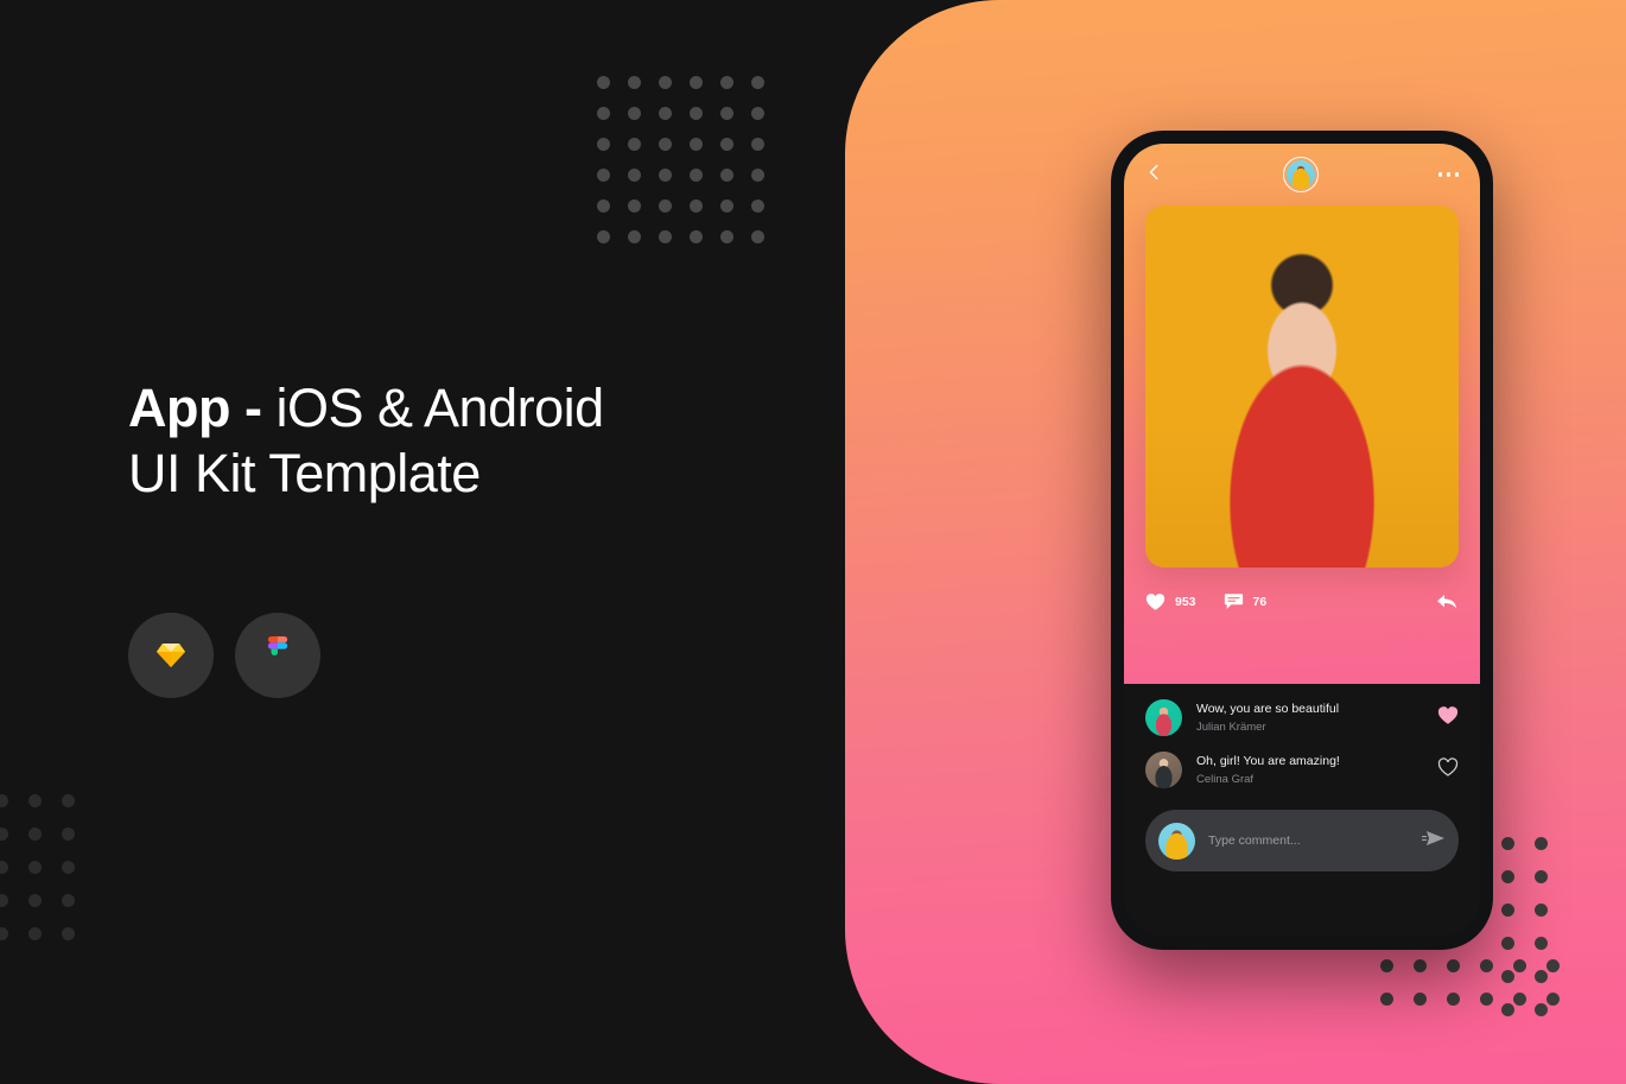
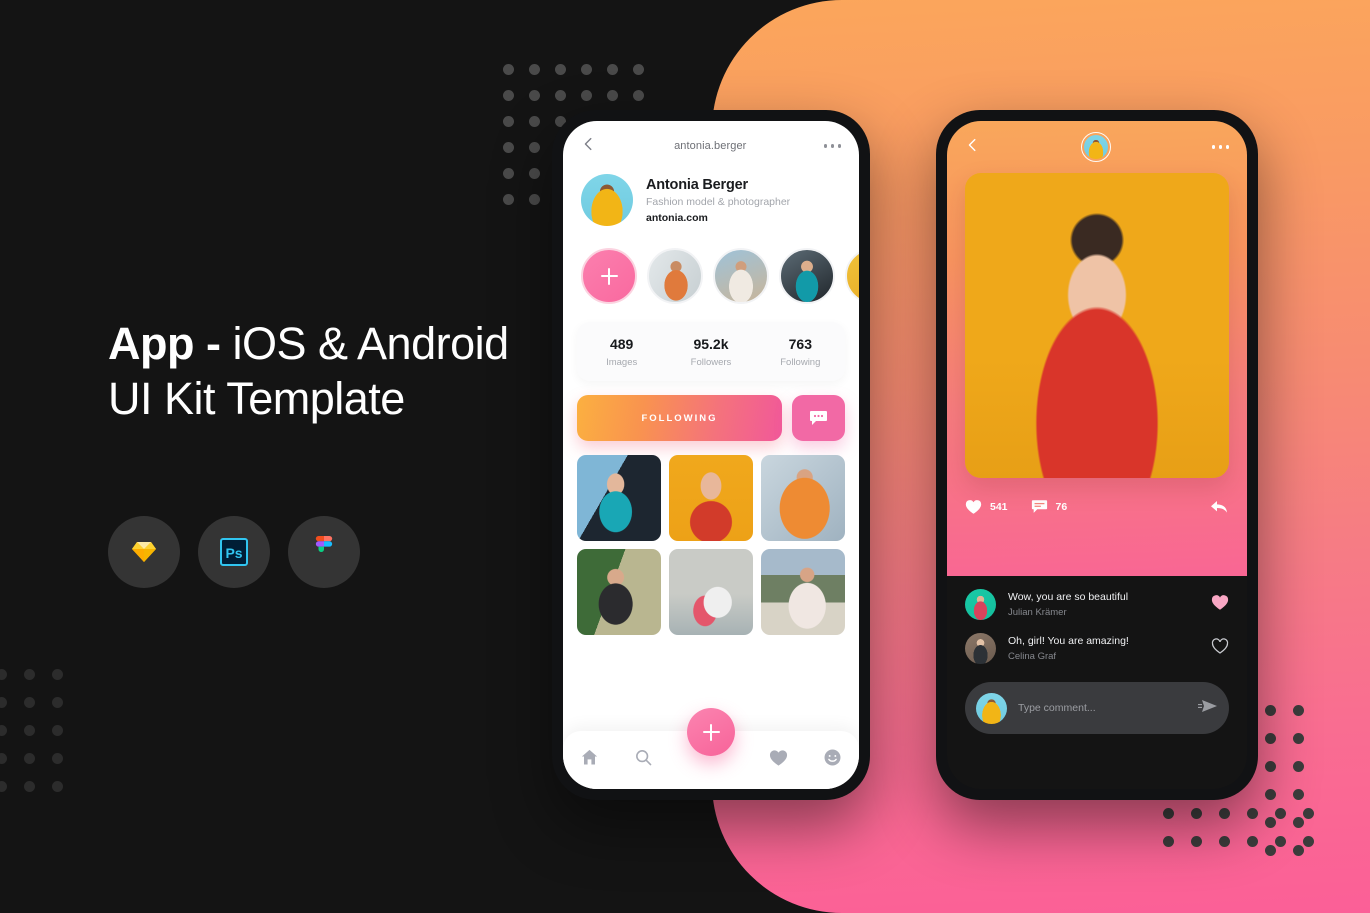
  App - iOS & Android
  UI Kit Template
+ Ps
+ antonia.berger
+ Antonia Berger
+ Fashion model & photographer
+ antonia.com
+ 489
+ Images
+ 95.2k
+ Followers
+ 763
+ Following
+ FOLLOWING
- 953
+ 541
  76
  Wow, you are so beautiful
  Julian Krämer
  Oh, girl! You are amazing!
  Celina Graf
  Type comment...
